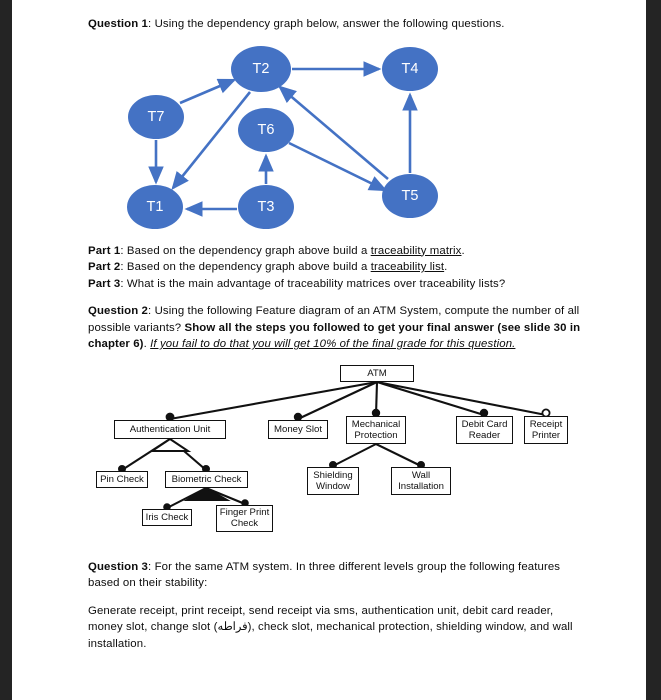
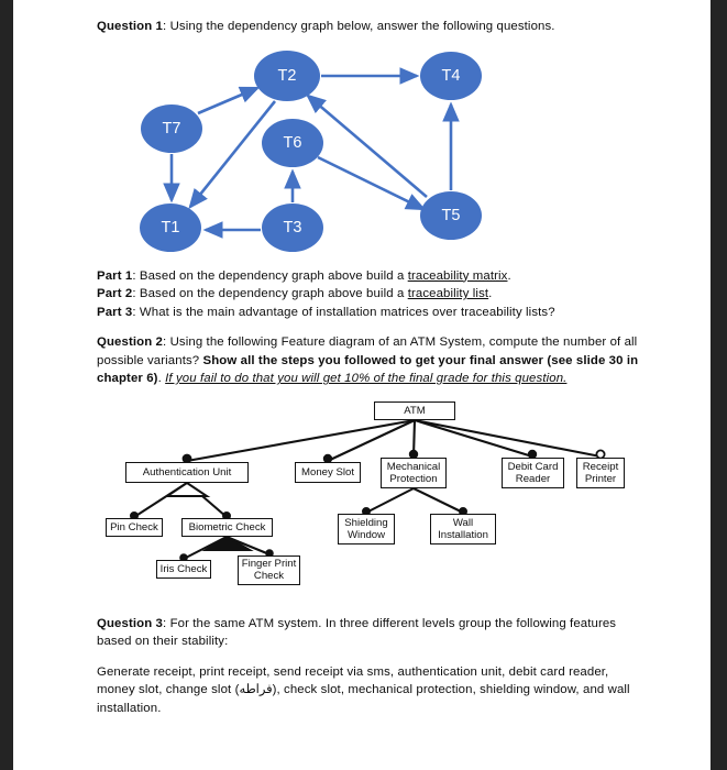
  Question 1: Using the dependency graph below, answer the following questions.
  T2
  T4
  T7
  T6
  T1
  T3
  T5
  Part 1: Based on the dependency graph above build a traceability matrix.
  Part 2: Based on the dependency graph above build a traceability list.
- Part 3: What is the main advantage of traceability matrices over traceability lists?
+ Part 3: What is the main advantage of installation matrices over traceability lists?
  Question 2: Using the following Feature diagram of an ATM System, compute the number of all possible variants? Show all the steps you followed to get your final answer (see slide 30 in chapter 6). If you fail to do that you will get 10% of the final grade for this question.
  ATM
  Authentication Unit
  Money Slot
  Mechanical
  Protection
  Debit Card
  Reader
  Receipt
  Printer
  Pin Check
  Biometric Check
  Iris Check
  Finger Print
  Check
  Shielding
  Window
  Wall
  Installation
  Question 3: For the same ATM system. In three different levels group the following features based on their stability:
  Generate receipt, print receipt, send receipt via sms, authentication unit, debit card reader, money slot, change slot (فراطه), check slot, mechanical protection, shielding window, and wall installation.
